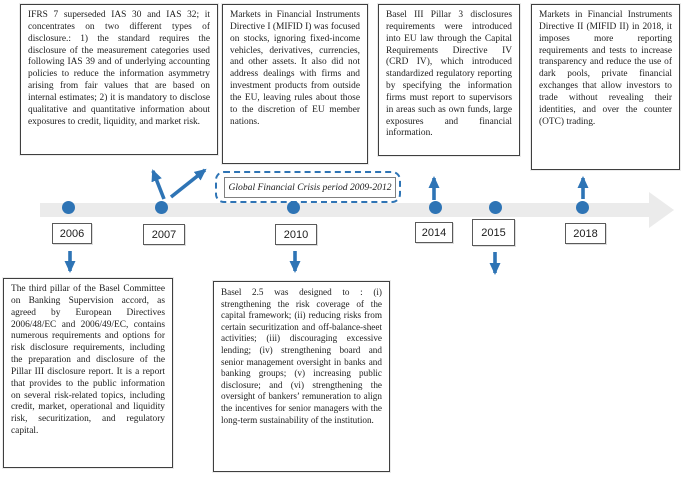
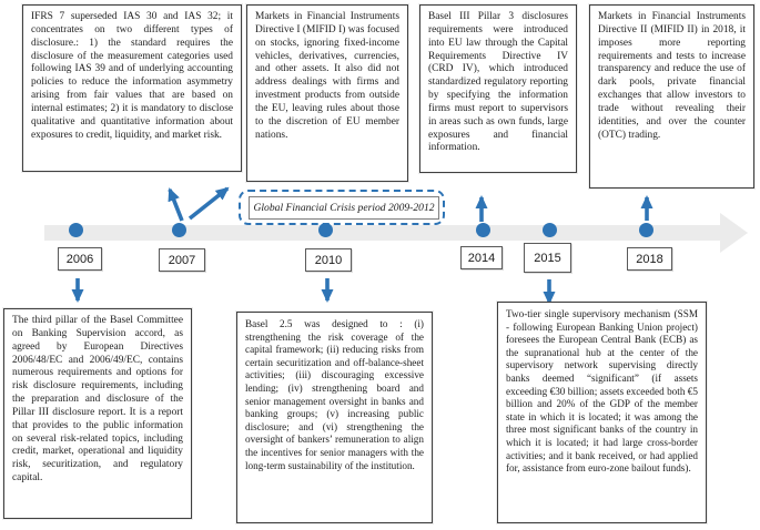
  IFRS 7 superseded IAS 30 and IAS 32; it concentrates on two different types of disclosure.: 1) the standard requires the disclosure of the measurement categories used following IAS 39 and of underlying accounting policies to reduce the information asymmetry arising from fair values that are based on internal estimates; 2) it is mandatory to disclose qualitative and quantitative information about exposures to credit, liquidity, and market risk.
  Markets in Financial Instruments Directive I (MIFID I) was focused on stocks, ignoring fixed-income vehicles, derivatives, currencies, and other assets. It also did not address dealings with firms and investment products from outside the EU, leaving rules about those to the discretion of EU member nations.
  Basel III Pillar 3 disclosures requirements were introduced into EU law through the Capital Requirements Directive IV (CRD IV), which introduced standardized regulatory reporting by specifying the information firms must report to supervisors in areas such as own funds, large exposures and financial information.
  Markets in Financial Instruments Directive II (MIFID II) in 2018, it imposes more reporting requirements and tests to increase transparency and reduce the use of dark pools, private financial exchanges that allow investors to trade without revealing their identities, and over the counter (OTC) trading.
  Global Financial Crisis period 2009-2012
  2006
  2007
  2010
  2014
  2015
  2018
  The third pillar of the Basel Committee on Banking Supervision accord, as agreed by European Directives 2006/48/EC and 2006/49/EC, contains numerous requirements and options for risk disclosure requirements, including the preparation and disclosure of the Pillar III disclosure report. It is a report that provides to the public information on several risk-related topics, including credit, market, operational and liquidity risk, securitization, and regulatory capital.
  Basel 2.5 was designed to : (i) strengthening the risk coverage of the capital framework; (ii) reducing risks from certain securitization and off-balance-sheet activities; (iii) discouraging excessive lending; (iv) strengthening board and senior management oversight in banks and banking groups; (v) increasing public disclosure; and (vi) strengthening the oversight of bankers’ remuneration to align the incentives for senior managers with the long-term sustainability of the institution.
+ Two-tier single supervisory mechanism (SSM - following European Banking Union project) foresees the European Central Bank (ECB) as the supranational hub at the center of the supervisory network supervising directly banks deemed “significant” (if assets exceeding €30 billion; assets exceeded both €5 billion and 20% of the GDP of the member state in which it is located; it was among the three most significant banks of the country in which it is located; it had large cross-border activities; and it bank received, or had applied for, assistance from euro-zone bailout funds).
